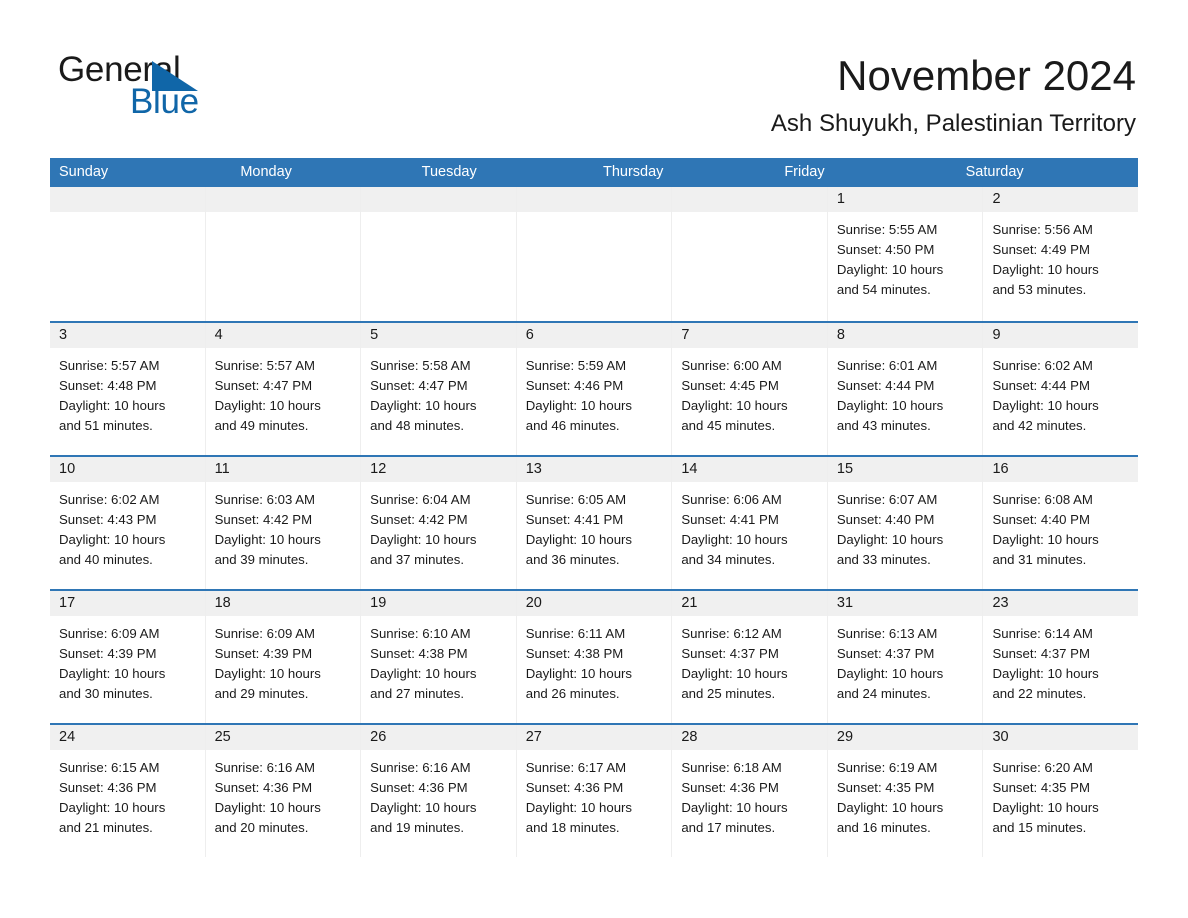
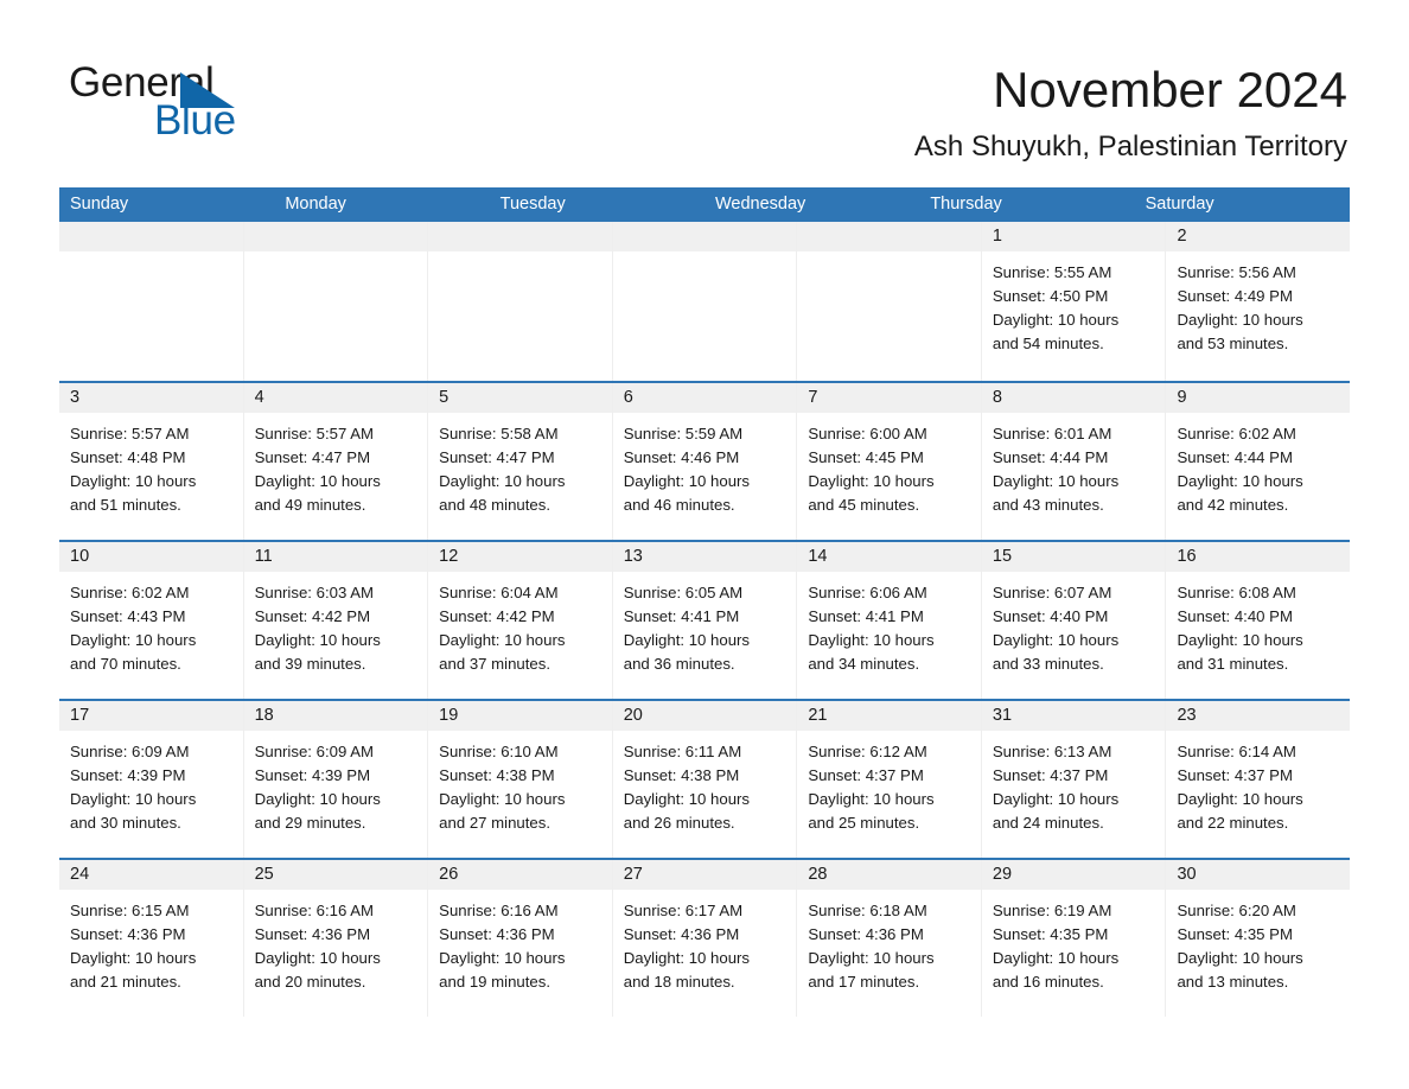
  General
  Blue
  November 2024
  Ash Shuyukh, Palestinian Territory
  Sunday
  Monday
  Tuesday
+ Wednesday
  Thursday
- Friday
  Saturday
  1
  Sunrise: 5:55 AM
  Sunset: 4:50 PM
  Daylight: 10 hours
  and 54 minutes.
  2
  Sunrise: 5:56 AM
  Sunset: 4:49 PM
  Daylight: 10 hours
  and 53 minutes.
  3
  Sunrise: 5:57 AM
  Sunset: 4:48 PM
  Daylight: 10 hours
  and 51 minutes.
  4
  Sunrise: 5:57 AM
  Sunset: 4:47 PM
  Daylight: 10 hours
  and 49 minutes.
  5
  Sunrise: 5:58 AM
  Sunset: 4:47 PM
  Daylight: 10 hours
  and 48 minutes.
  6
  Sunrise: 5:59 AM
  Sunset: 4:46 PM
  Daylight: 10 hours
  and 46 minutes.
  7
  Sunrise: 6:00 AM
  Sunset: 4:45 PM
  Daylight: 10 hours
  and 45 minutes.
  8
  Sunrise: 6:01 AM
  Sunset: 4:44 PM
  Daylight: 10 hours
  and 43 minutes.
  9
  Sunrise: 6:02 AM
  Sunset: 4:44 PM
  Daylight: 10 hours
  and 42 minutes.
  10
  Sunrise: 6:02 AM
  Sunset: 4:43 PM
  Daylight: 10 hours
- and 40 minutes.
+ and 70 minutes.
  11
  Sunrise: 6:03 AM
  Sunset: 4:42 PM
  Daylight: 10 hours
  and 39 minutes.
  12
  Sunrise: 6:04 AM
  Sunset: 4:42 PM
  Daylight: 10 hours
  and 37 minutes.
  13
  Sunrise: 6:05 AM
  Sunset: 4:41 PM
  Daylight: 10 hours
  and 36 minutes.
  14
  Sunrise: 6:06 AM
  Sunset: 4:41 PM
  Daylight: 10 hours
  and 34 minutes.
  15
  Sunrise: 6:07 AM
  Sunset: 4:40 PM
  Daylight: 10 hours
  and 33 minutes.
  16
  Sunrise: 6:08 AM
  Sunset: 4:40 PM
  Daylight: 10 hours
  and 31 minutes.
  17
  Sunrise: 6:09 AM
  Sunset: 4:39 PM
  Daylight: 10 hours
  and 30 minutes.
  18
  Sunrise: 6:09 AM
  Sunset: 4:39 PM
  Daylight: 10 hours
  and 29 minutes.
  19
  Sunrise: 6:10 AM
  Sunset: 4:38 PM
  Daylight: 10 hours
  and 27 minutes.
  20
  Sunrise: 6:11 AM
  Sunset: 4:38 PM
  Daylight: 10 hours
  and 26 minutes.
  21
  Sunrise: 6:12 AM
  Sunset: 4:37 PM
  Daylight: 10 hours
  and 25 minutes.
  31
  Sunrise: 6:13 AM
  Sunset: 4:37 PM
  Daylight: 10 hours
  and 24 minutes.
  23
  Sunrise: 6:14 AM
  Sunset: 4:37 PM
  Daylight: 10 hours
  and 22 minutes.
  24
  Sunrise: 6:15 AM
  Sunset: 4:36 PM
  Daylight: 10 hours
  and 21 minutes.
  25
  Sunrise: 6:16 AM
  Sunset: 4:36 PM
  Daylight: 10 hours
  and 20 minutes.
  26
  Sunrise: 6:16 AM
  Sunset: 4:36 PM
  Daylight: 10 hours
  and 19 minutes.
  27
  Sunrise: 6:17 AM
  Sunset: 4:36 PM
  Daylight: 10 hours
  and 18 minutes.
  28
  Sunrise: 6:18 AM
  Sunset: 4:36 PM
  Daylight: 10 hours
  and 17 minutes.
  29
  Sunrise: 6:19 AM
  Sunset: 4:35 PM
  Daylight: 10 hours
  and 16 minutes.
  30
  Sunrise: 6:20 AM
  Sunset: 4:35 PM
  Daylight: 10 hours
- and 15 minutes.
+ and 13 minutes.
